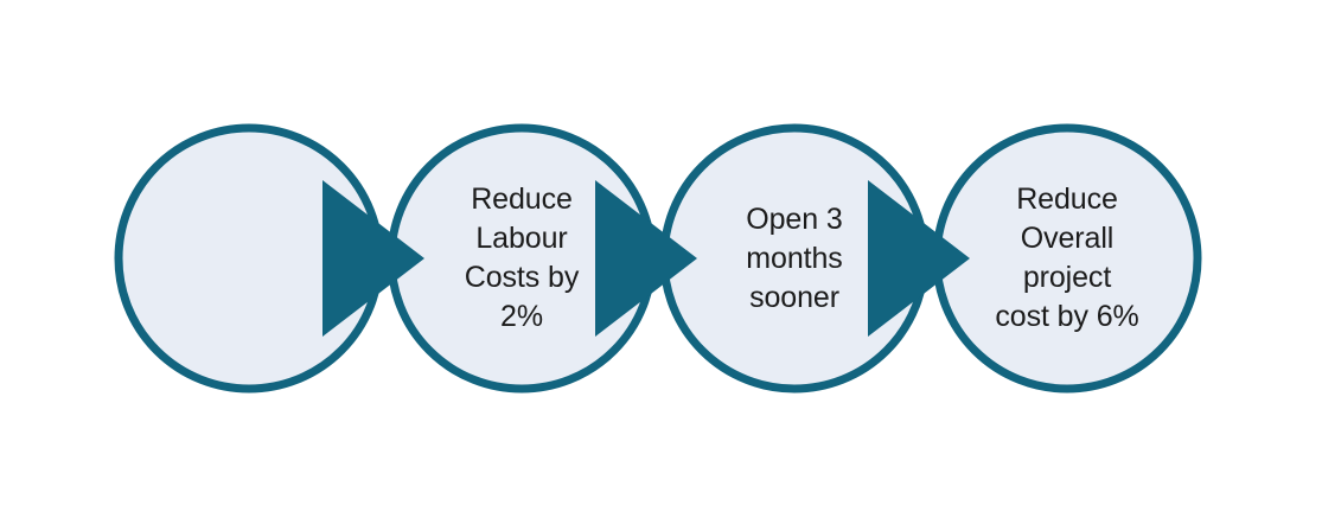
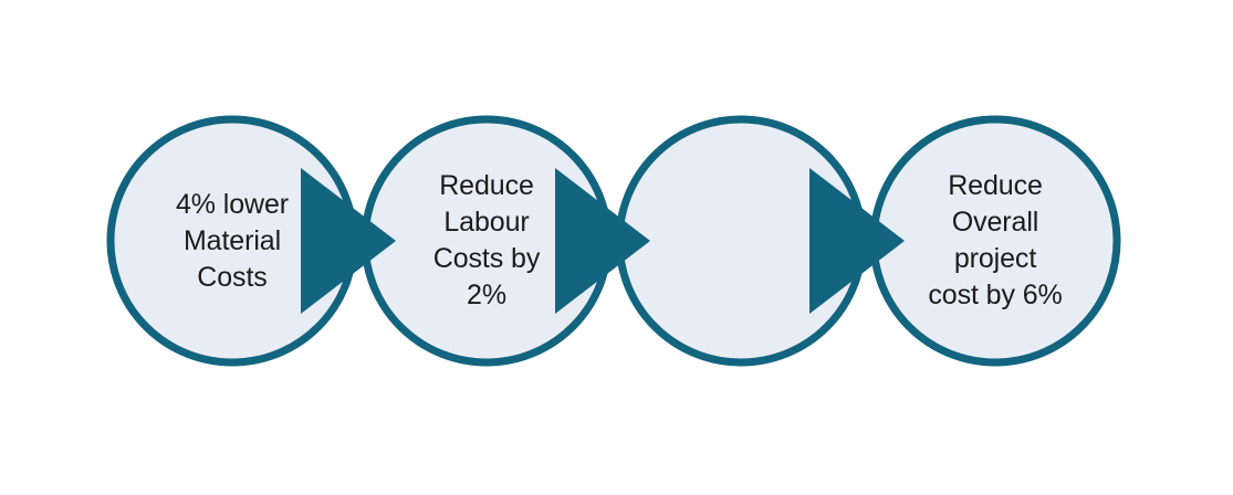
+ 4% lower
+ Material
+ Costs
  Reduce
  Labour
  Costs by
  2%
- Open 3
- months
- sooner
  Reduce
  Overall
  project
  cost by 6%
